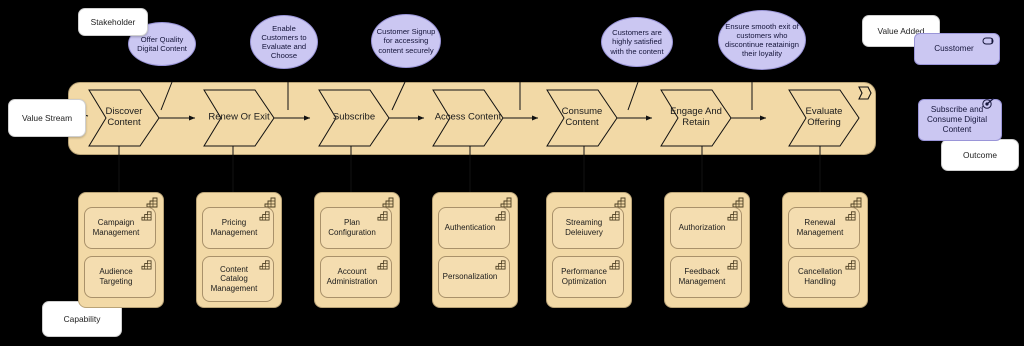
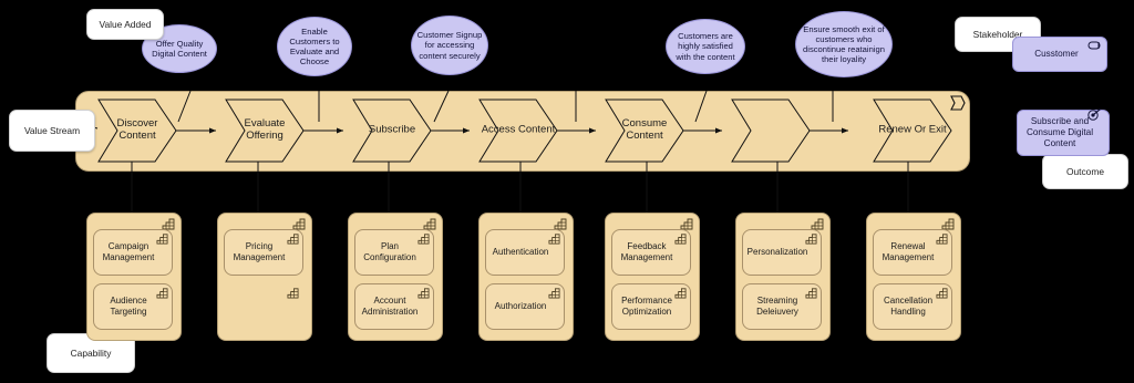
  Discover Content
- Renew Or Exit
+ Evaluate Offering
  Subscribe
  Access Content
  Consume Content
- Engage And Retain
- Evaluate Offering
+ Renew Or Exit
  Offer Quality Digital Content
  Enable Customers to Evaluate and Choose
  Customer Signup for accessing content securely
  Customers are highly satisfied with the content
  Ensure smooth exit of customers who discontinue reatainign their loyality
- Stakeholder
+ Value Added
  Value Stream
- Value Added
+ Stakeholder
  Outcome
  Capability
  Cusstomer
  Subscribe and Consume Digital Content
  Campaign Management
  Audience Targeting
  Pricing Management
- Content Catalog Management
  Plan Configuration
  Account Administration
  Authentication
- Personalization
+ Authorization
- Streaming Deleiuvery
+ Feedback Management
  Performance Optimization
- Authorization
+ Personalization
- Feedback Management
+ Streaming Deleiuvery
  Renewal Management
  Cancellation Handling
